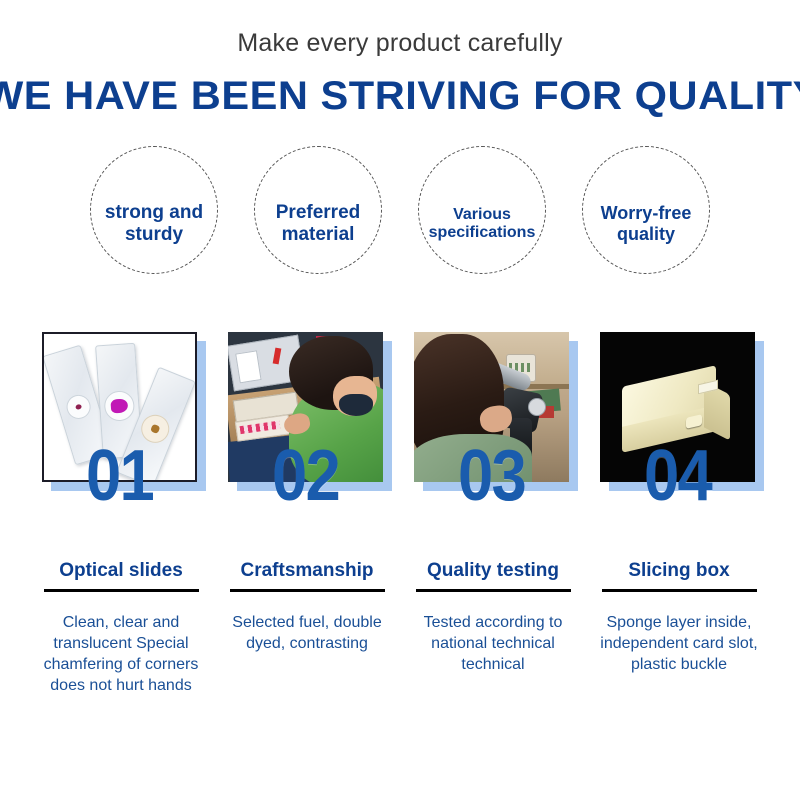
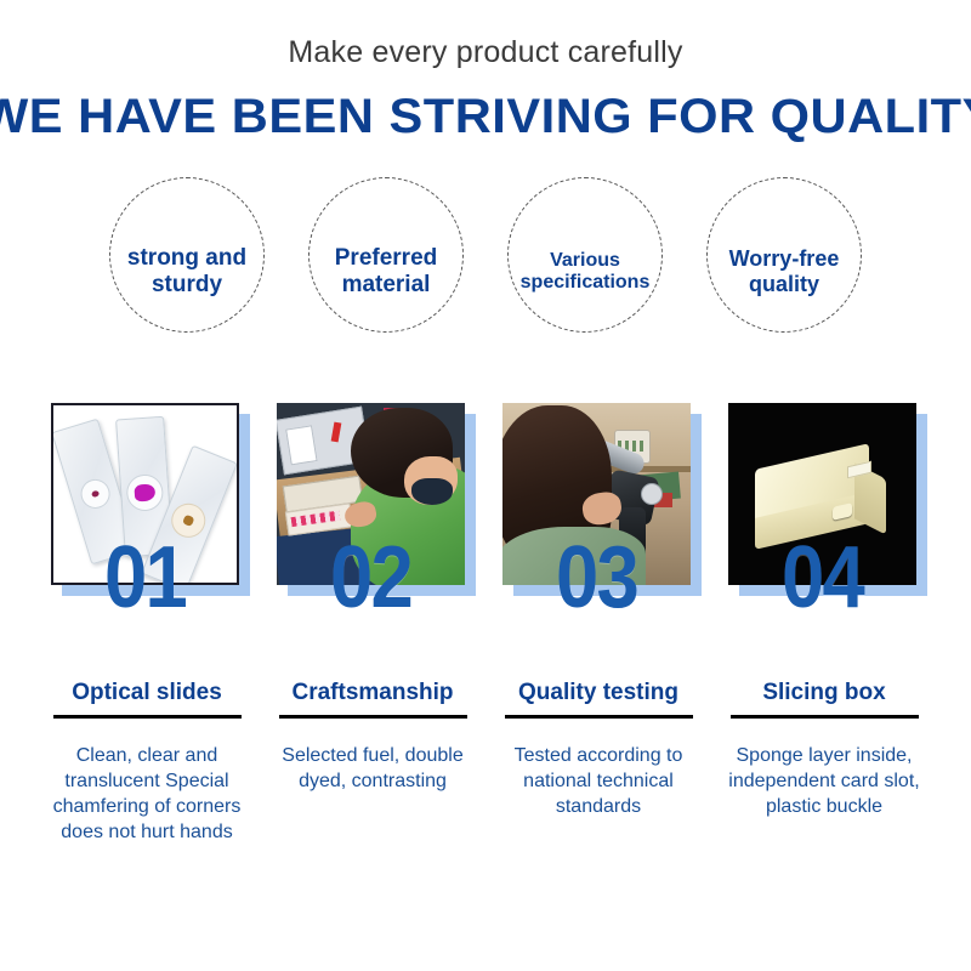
  Make every product carefully
  WE HAVE BEEN STRIVING FOR QUALIT
  strong and sturdy
  Preferred material
  Various specifications
  Worry-free quality
  01
  Optical slides
  Clean, clear and translucent Special chamfering of corners does not hurt hands
  02
  Craftsmanship
  Selected fuel, double dyed, contrasting
  03
  Quality testing
- Tested according to national technical technical
+ Tested according to national technical standards
  04
  Slicing box
  Sponge layer inside, independent card slot, plastic buckle
